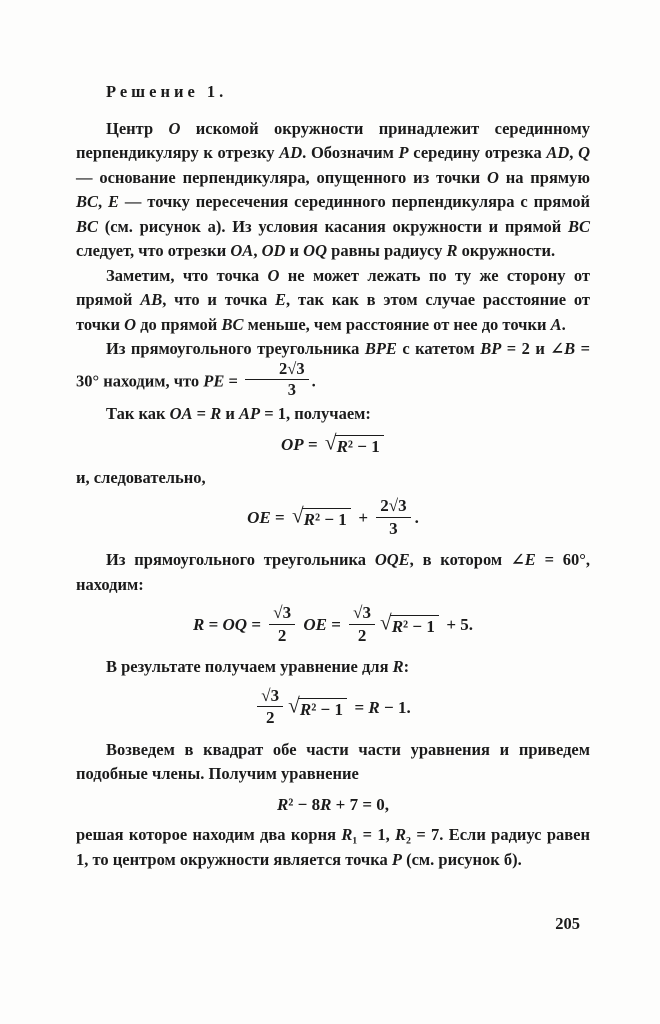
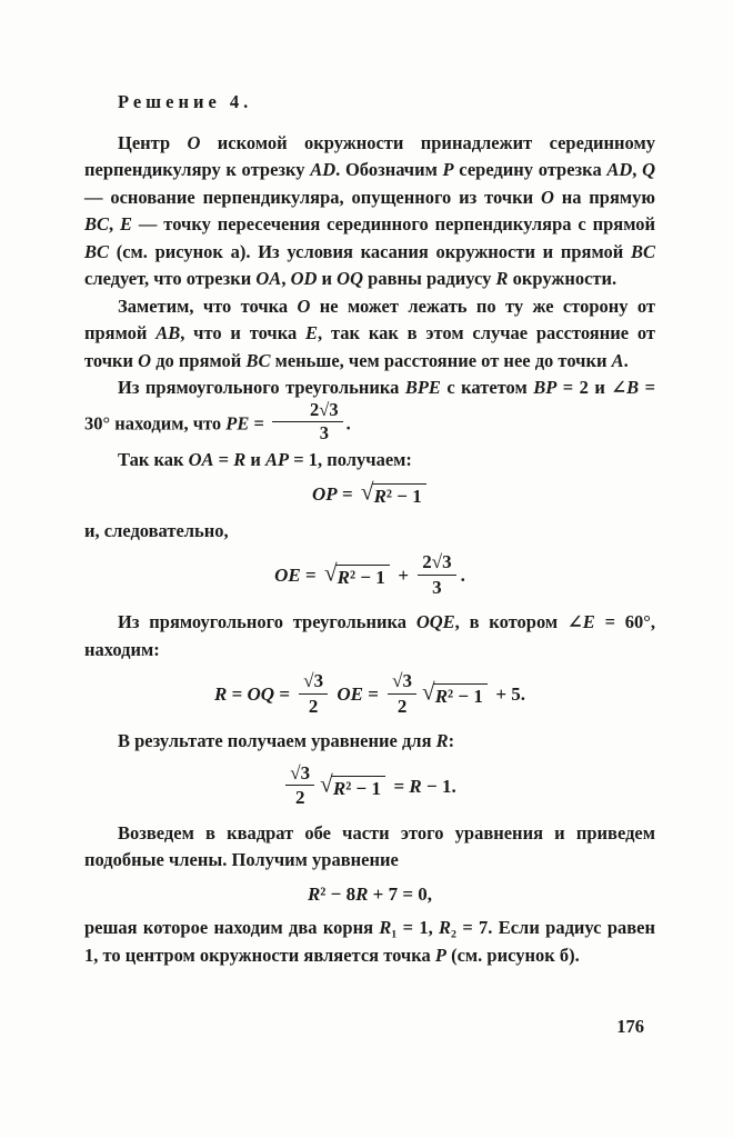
- Решение 1.
+ Решение 4.
  Центр O искомой окружности принадлежит серединному перпендикуляру к отрезку AD. Обозначим P середину отрезка AD, Q — основание перпендикуляра, опущенного из точки O на прямую BC, E — точку пересечения серединного перпендикуляра с прямой BC (см. рисунок а). Из условия касания окружности и прямой BC следует, что отрезки OA, OD и OQ равны радиусу R окружности.
  Заметим, что точка O не может лежать по ту же сторону от прямой AB, что и точка E, так как в этом случае расстояние от точки O до прямой BC меньше, чем расстояние от нее до точки A.
  Из прямоугольного треугольника BPE с катетом BP = 2 и ∠B = 30° находим, что PE =
  2√3
  3
  .
  Так как OA = R и AP = 1, получаем:
  OP =
  √
  R² − 1
  и, следовательно,
  OE =
  √
  R² − 1
  +
  2√3
  3
  .
  Из прямоугольного треугольника OQE, в котором ∠E = 60°, находим:
  R = OQ =
  √3
  2
  OE =
  √3
  2
  √
  R² − 1
  + 5.
  В результате получаем уравнение для R:
  √3
  2
  √
  R² − 1
  = R − 1.
- Возведем в квадрат обе части части уравнения и приведем подобные члены. Получим уравнение
+ Возведем в квадрат обе части этого уравнения и приведем подобные члены. Получим уравнение
  R² − 8R + 7 = 0,
  решая которое находим два корня R₁ = 1, R₂ = 7. Если радиус равен 1, то центром окружности является точка P (см. рисунок б).
- 205
+ 176
